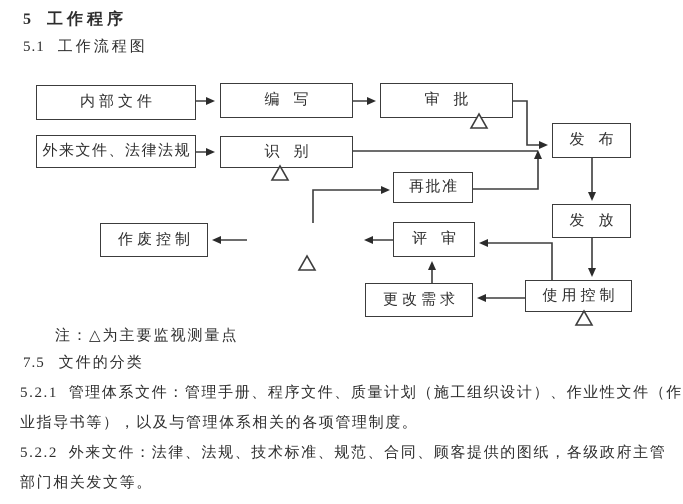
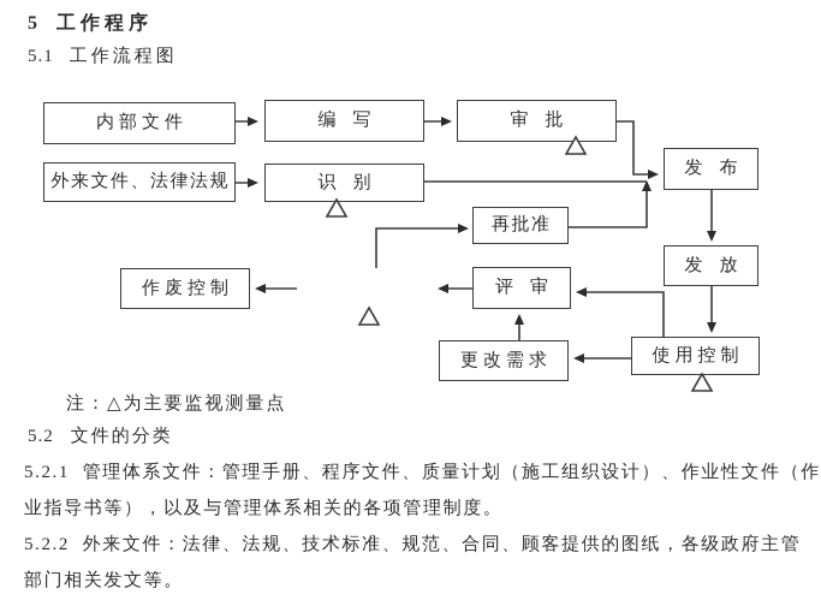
  5 工作程序
  5.1 工作流程图
  内部文件
  编写
  审批
  外来文件、法律法规
  识别
  发布
  再批准
  发放
  作废控制
  评审
  更改需求
  使用控制
  注：△为主要监视测量点
- 7.5 文件的分类
+ 5.2 文件的分类
  5.2.1 管理体系文件：管理手册、程序文件、质量计划（施工组织设计）、作业性文件（作
  业指导书等），以及与管理体系相关的各项管理制度。
  5.2.2 外来文件：法律、法规、技术标准、规范、合同、顾客提供的图纸，各级政府主管
  部门相关发文等。
